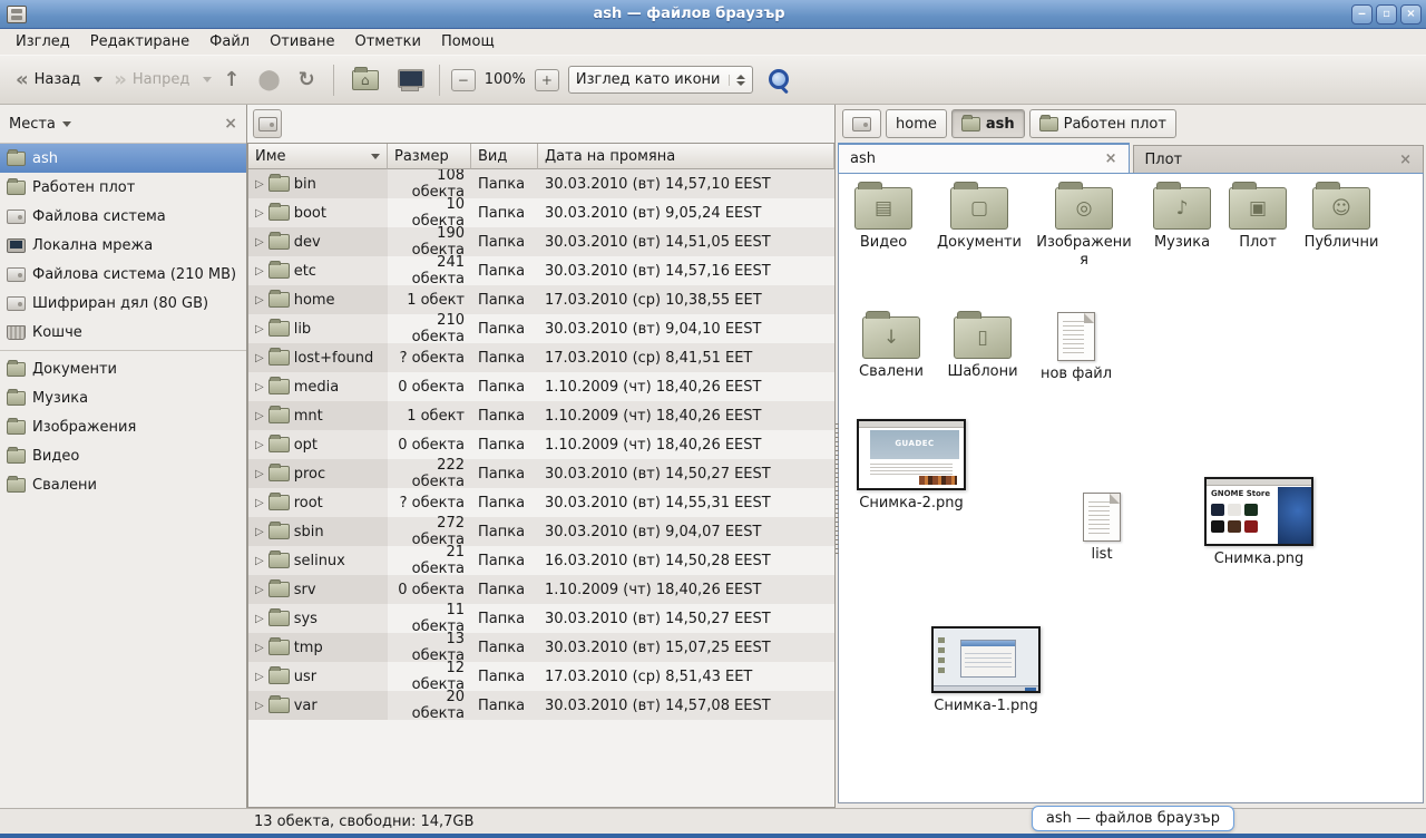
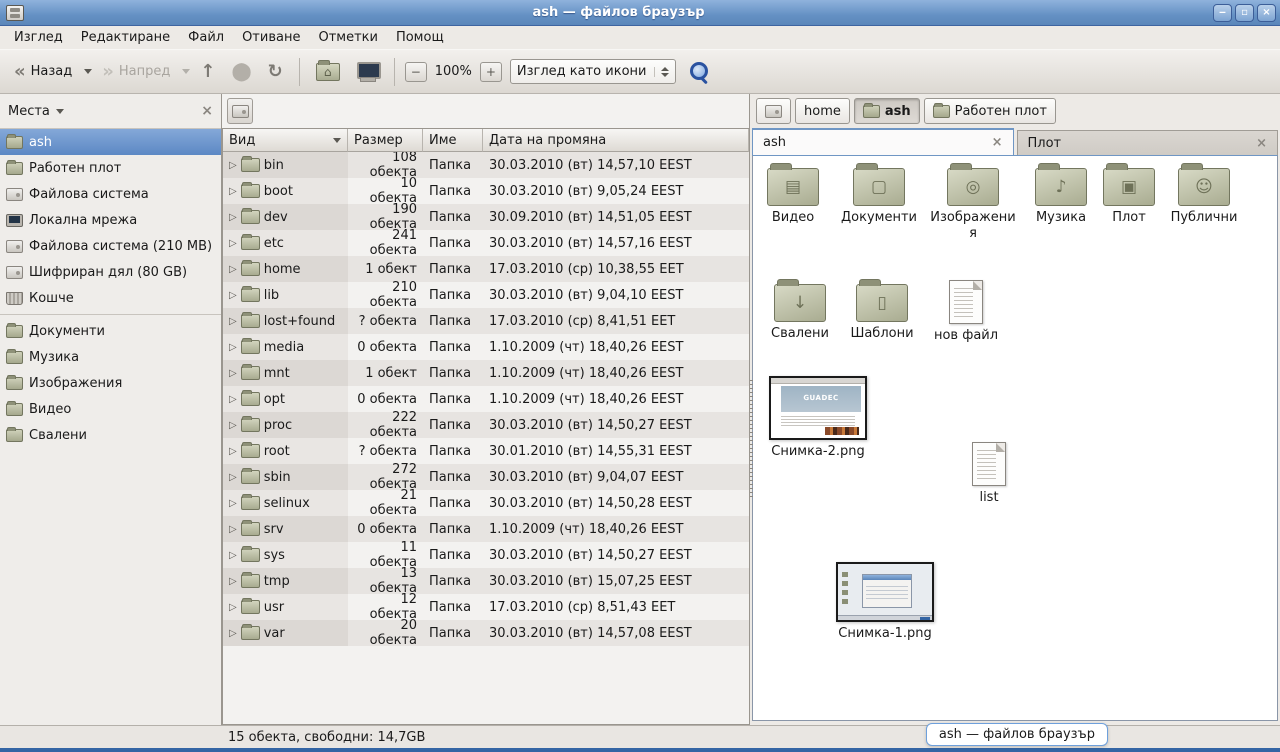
  ash — файлов браузър
  ‒
  ▫
  ×
  Изглед
  Редактиране
  Файл
  Отиване
  Отметки
  Помощ
  «
  Назад
  »
  Напред
  ↑
  ⬤
  ↻
  −
  100%
  +
  Изглед като икони
  Места
  ×
  ash
  Работен плот
  Файлова система
  Локална мрежа
  Файлова система (210 MB)
  Шифриран дял (80 GB)
  Кошче
  Документи
  Музика
  Изображения
  Видео
  Свалени
- Име
+ Вид
  Размер
- Вид
+ Име
  Дата на промяна
  ▷
  bin
  108 обекта
  Папка
  30.03.2010 (вт) 14,57,10 EEST
  ▷
  boot
  10 обекта
  Папка
  30.03.2010 (вт) 9,05,24 EEST
  ▷
  dev
  190 обекта
  Папка
- 30.03.2010 (вт) 14,51,05 EEST
+ 30.09.2010 (вт) 14,51,05 EEST
  ▷
  etc
  241 обекта
  Папка
  30.03.2010 (вт) 14,57,16 EEST
  ▷
  home
  1 обект
  Папка
  17.03.2010 (ср) 10,38,55 EET
  ▷
  lib
  210 обекта
  Папка
  30.03.2010 (вт) 9,04,10 EEST
  ▷
  lost+found
  ? обекта
  Папка
  17.03.2010 (ср) 8,41,51 EET
  ▷
  media
  0 обекта
  Папка
  1.10.2009 (чт) 18,40,26 EEST
  ▷
  mnt
  1 обект
  Папка
  1.10.2009 (чт) 18,40,26 EEST
  ▷
  opt
  0 обекта
  Папка
  1.10.2009 (чт) 18,40,26 EEST
  ▷
  proc
  222 обекта
  Папка
  30.03.2010 (вт) 14,50,27 EEST
  ▷
  root
  ? обекта
  Папка
- 30.03.2010 (вт) 14,55,31 EEST
+ 30.01.2010 (вт) 14,55,31 EEST
  ▷
  sbin
  272 обекта
  Папка
  30.03.2010 (вт) 9,04,07 EEST
  ▷
  selinux
  21 обекта
  Папка
- 16.03.2010 (вт) 14,50,28 EEST
+ 30.03.2010 (вт) 14,50,28 EEST
  ▷
  srv
  0 обекта
  Папка
  1.10.2009 (чт) 18,40,26 EEST
  ▷
  sys
  11 обекта
  Папка
  30.03.2010 (вт) 14,50,27 EEST
  ▷
  tmp
  13 обекта
  Папка
  30.03.2010 (вт) 15,07,25 EEST
  ▷
  usr
  12 обекта
  Папка
  17.03.2010 (ср) 8,51,43 EET
  ▷
  var
  20 обекта
  Папка
  30.03.2010 (вт) 14,57,08 EEST
  home
  ash
  Работен плот
  ash
  ×
  Плот
  ×
  ▤
  Видео
  ▢
  Документи
  ◎
  Изображения
  ♪
  Музика
  ▣
  Плот
  ☺
  Публични
  ↓
  Свалени
  ▯
  Шаблони
  нов файл
  GUADEC
  Снимка-2.png
  list
- GNOME Store
- Снимка.png
  Снимка-1.png
- 13 обекта, свободни: 14,7GB
+ 15 обекта, свободни: 14,7GB
  ash — файлов браузър
